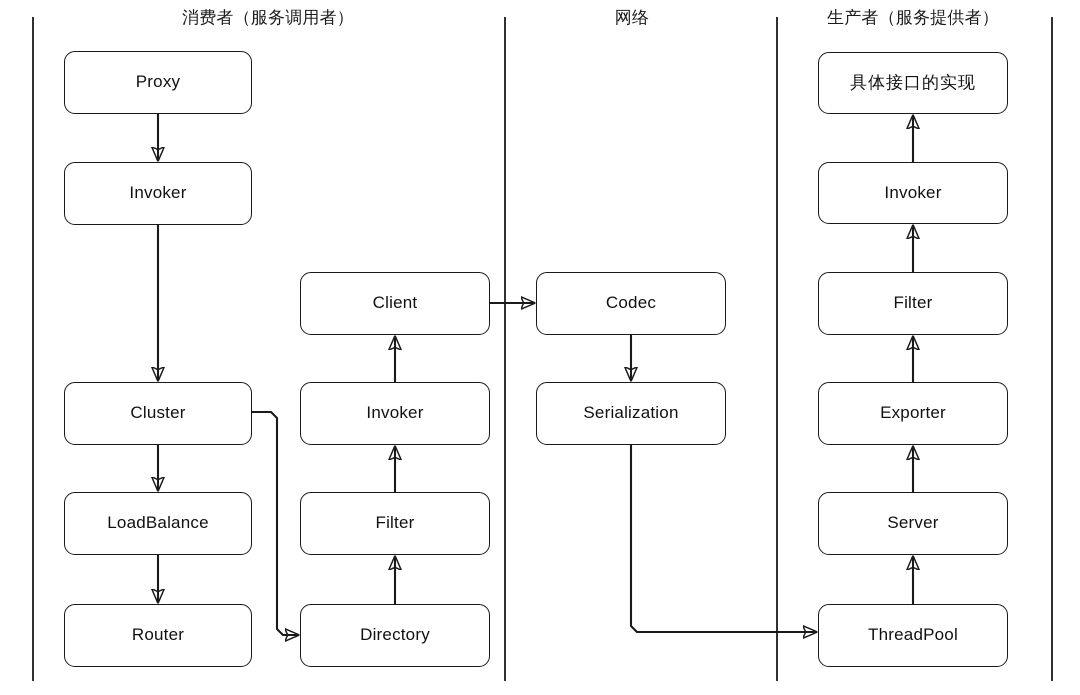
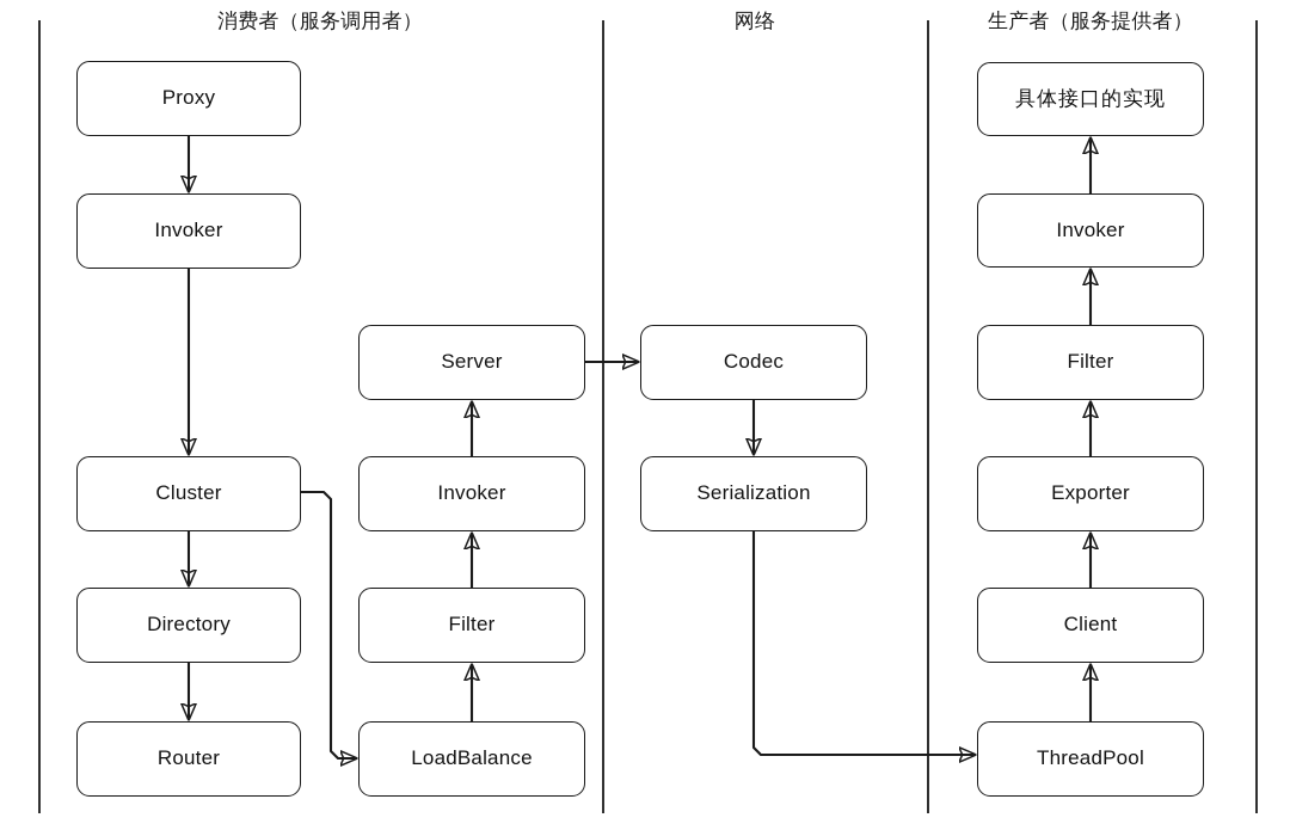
  消费者（服务调用者）
  网络
  生产者（服务提供者）
  Proxy
  Invoker
  Cluster
- LoadBalance
+ Directory
  Router
- Client
+ Server
  Invoker
  Filter
- Directory
+ LoadBalance
  Codec
  Serialization
  具体接口的实现
  Invoker
  Filter
  Exporter
- Server
+ Client
  ThreadPool
